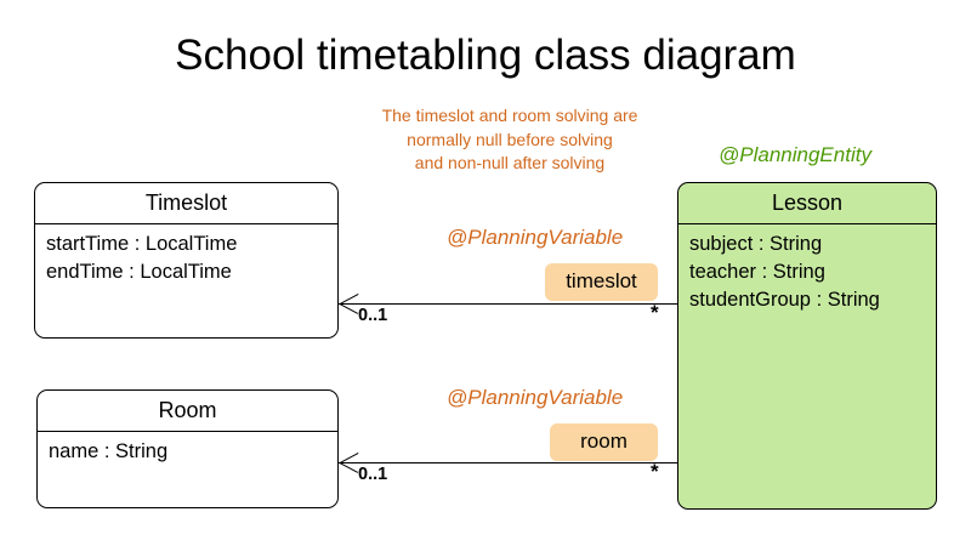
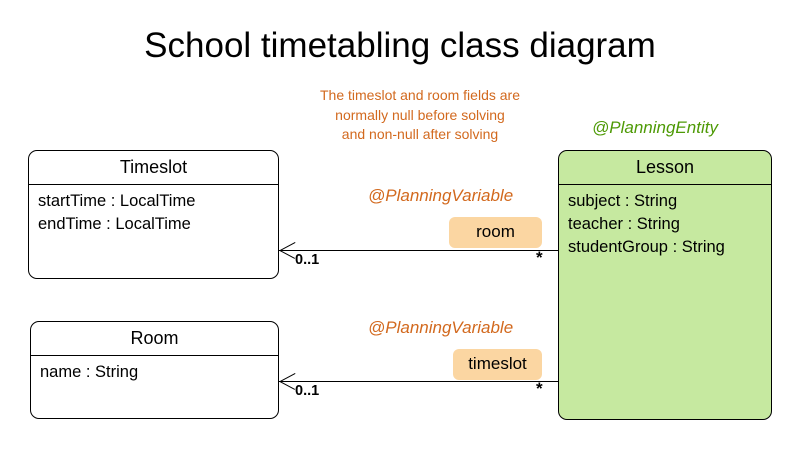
  School timetabling class diagram
- The timeslot and room solving are
+ The timeslot and room fields are
  normally null before solving
  and non-null after solving
  @PlanningEntity
  @PlanningVariable
  @PlanningVariable
  0..1
  *
- timeslot
+ room
  0..1
  *
- room
+ timeslot
  Timeslot
  startTime : LocalTime
  endTime : LocalTime
  Room
  name : String
  Lesson
  subject : String
  teacher : String
  studentGroup : String
